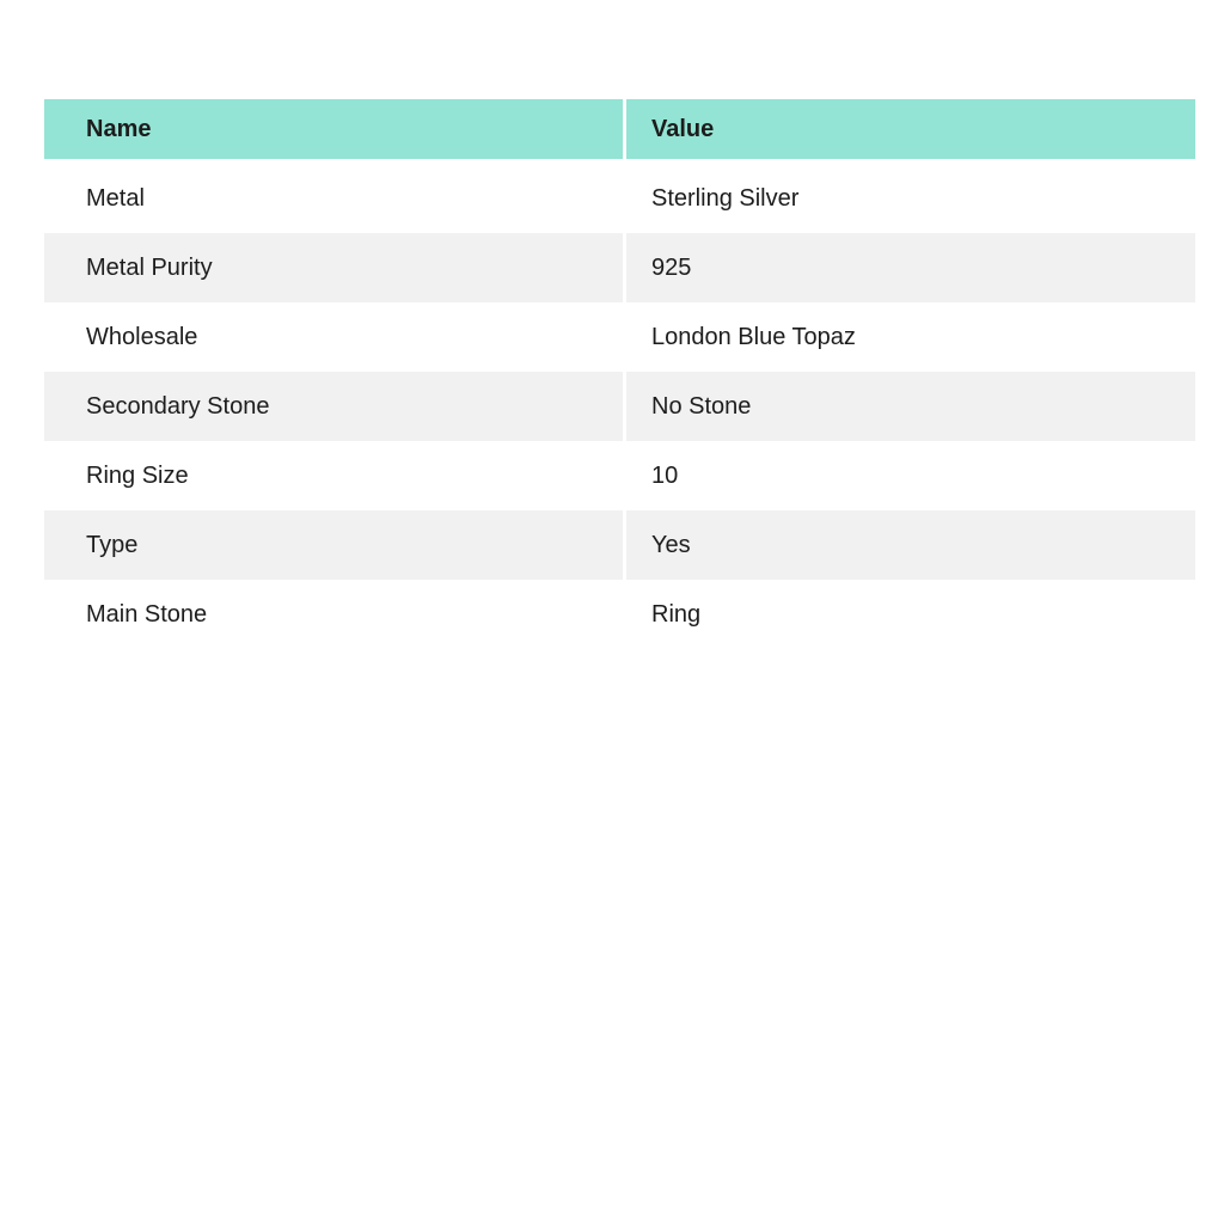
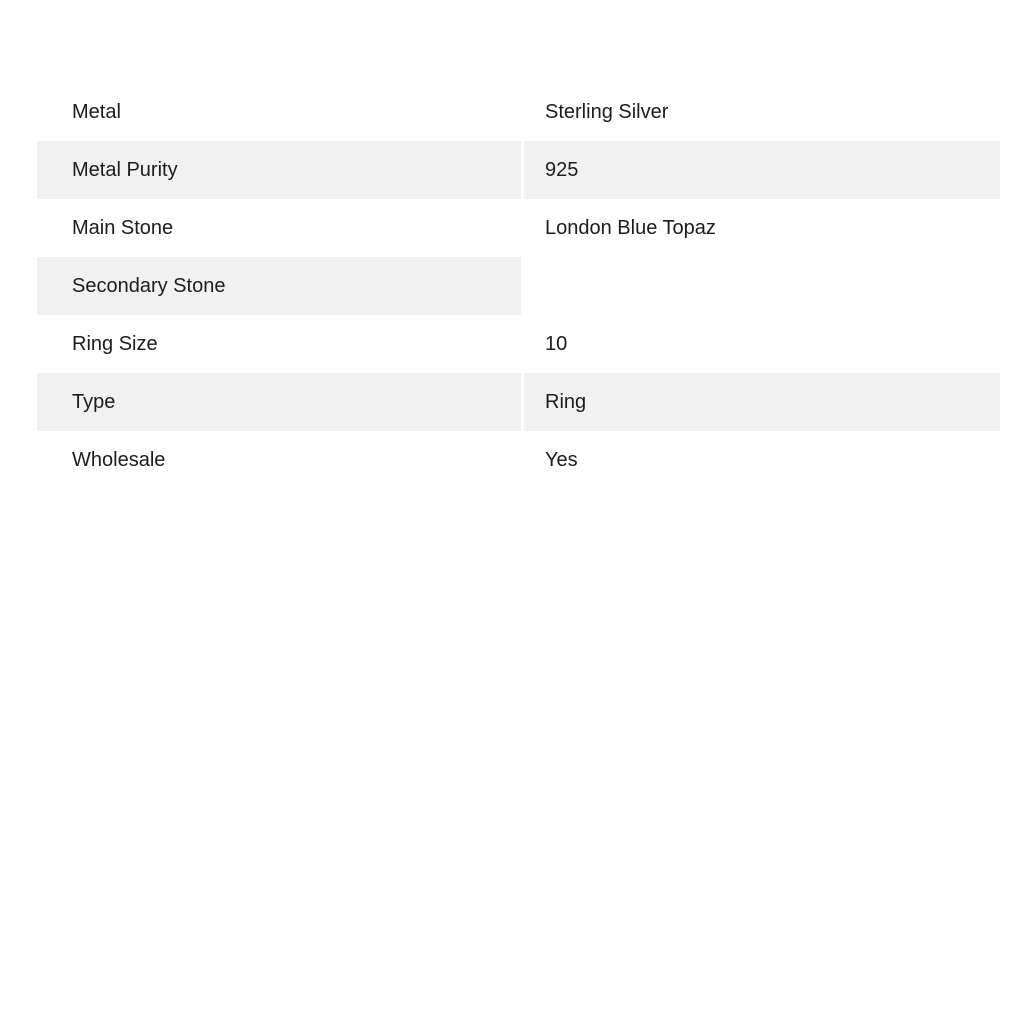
- Name
- Value
  Metal
  Sterling Silver
  Metal Purity
  925
- Wholesale
+ Main Stone
  London Blue Topaz
  Secondary Stone
- No Stone
  Ring Size
  10
  Type
- Yes
+ Ring
- Main Stone
+ Wholesale
- Ring
+ Yes
